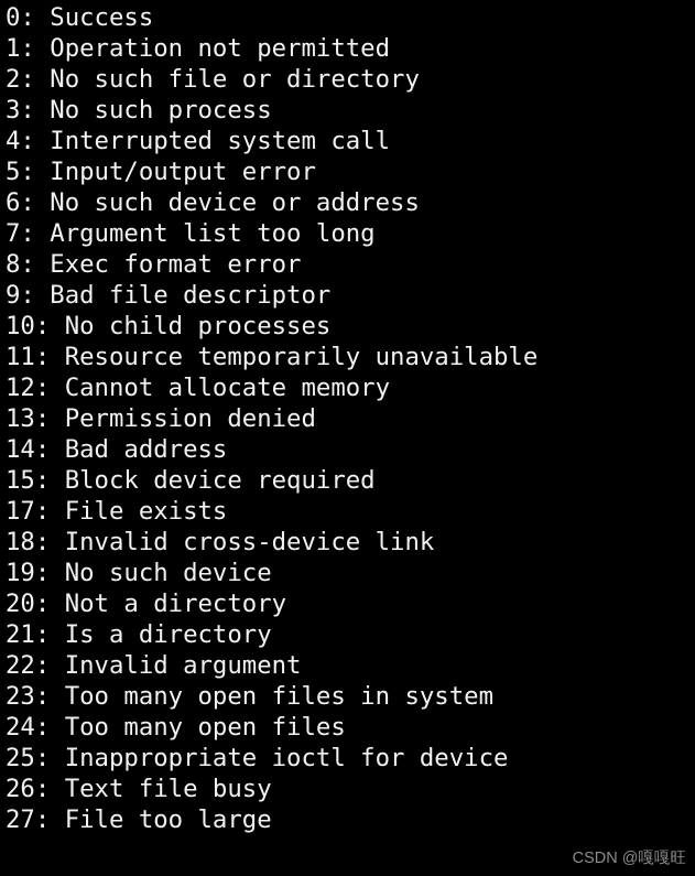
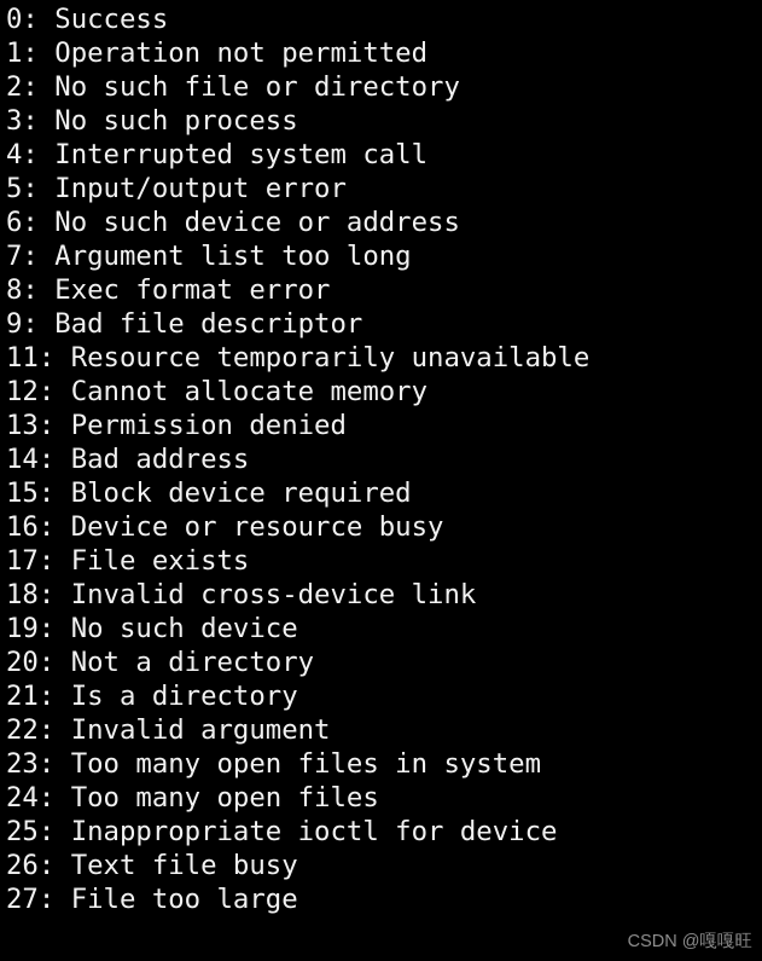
  0: Success
  1: Operation not permitted
  2: No such file or directory
  3: No such process
  4: Interrupted system call
  5: Input/output error
  6: No such device or address
  7: Argument list too long
  8: Exec format error
  9: Bad file descriptor
- 10: No child processes
  11: Resource temporarily unavailable
  12: Cannot allocate memory
  13: Permission denied
  14: Bad address
  15: Block device required
+ 16: Device or resource busy
  17: File exists
  18: Invalid cross-device link
  19: No such device
  20: Not a directory
  21: Is a directory
  22: Invalid argument
  23: Too many open files in system
  24: Too many open files
  25: Inappropriate ioctl for device
  26: Text file busy
  27: File too large
  CSDN @嘎嘎旺
